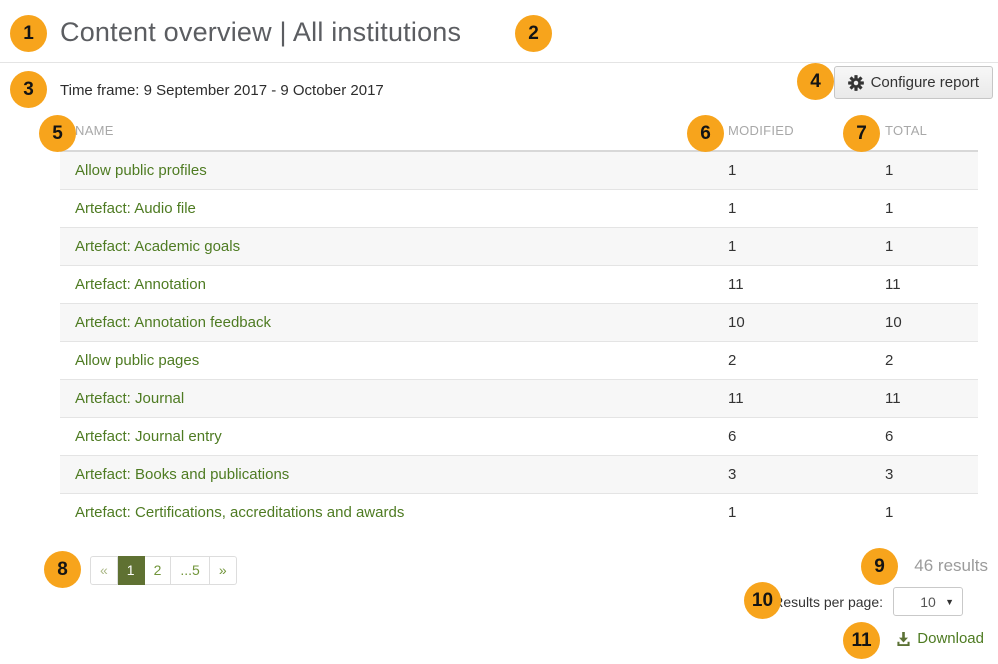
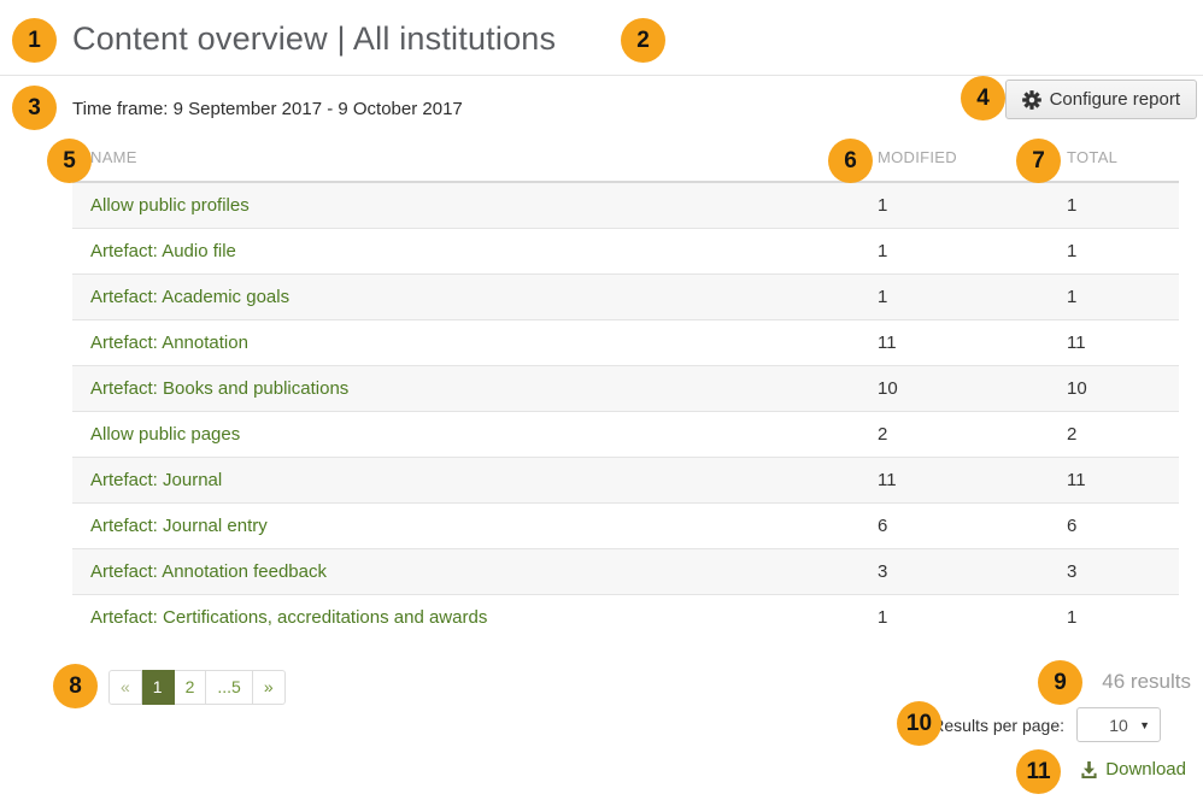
  Content overview | All institutions
  Configure report
  Time frame: 9 September 2017 - 9 October 2017
  NAME	MODIFIED	TOTAL
  Allow public profiles	1	1
  Artefact: Audio file	1	1
  Artefact: Academic goals	1	1
  Artefact: Annotation	11	11
- Artefact: Annotation feedback	10	10
+ Artefact: Books and publications	10	10
  Allow public pages	2	2
  Artefact: Journal	11	11
  Artefact: Journal entry	6	6
- Artefact: Books and publications	3	3
+ Artefact: Annotation feedback	3	3
  Artefact: Certifications, accreditations and awards	1	1
  «
  1
  2
  ...5
  »
  46 results
  esults per page:
  10
  ▼
  Download
  1
  2
  3
  4
  5
  6
  7
  8
  9
  10
  11
